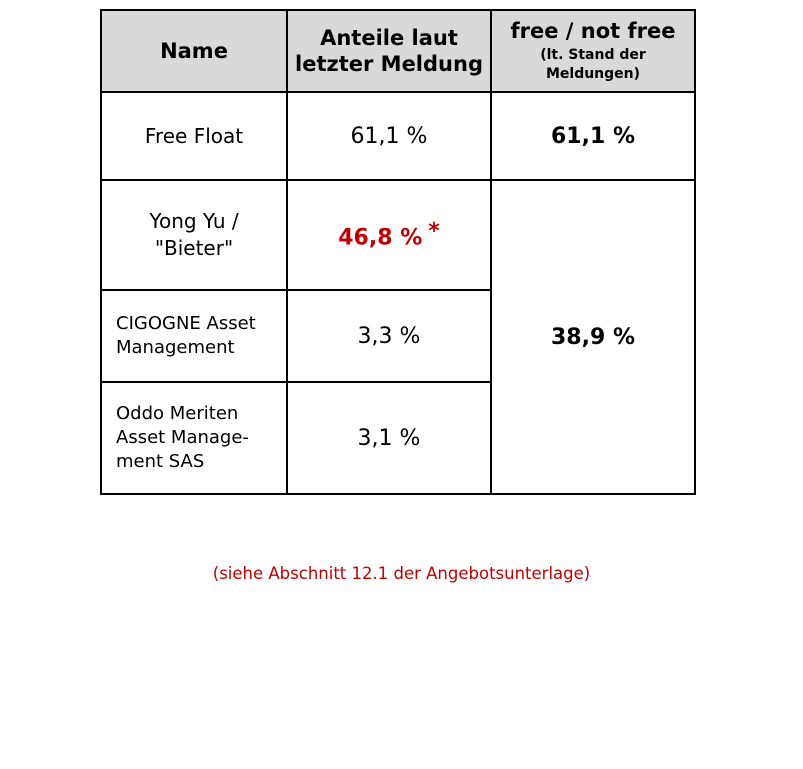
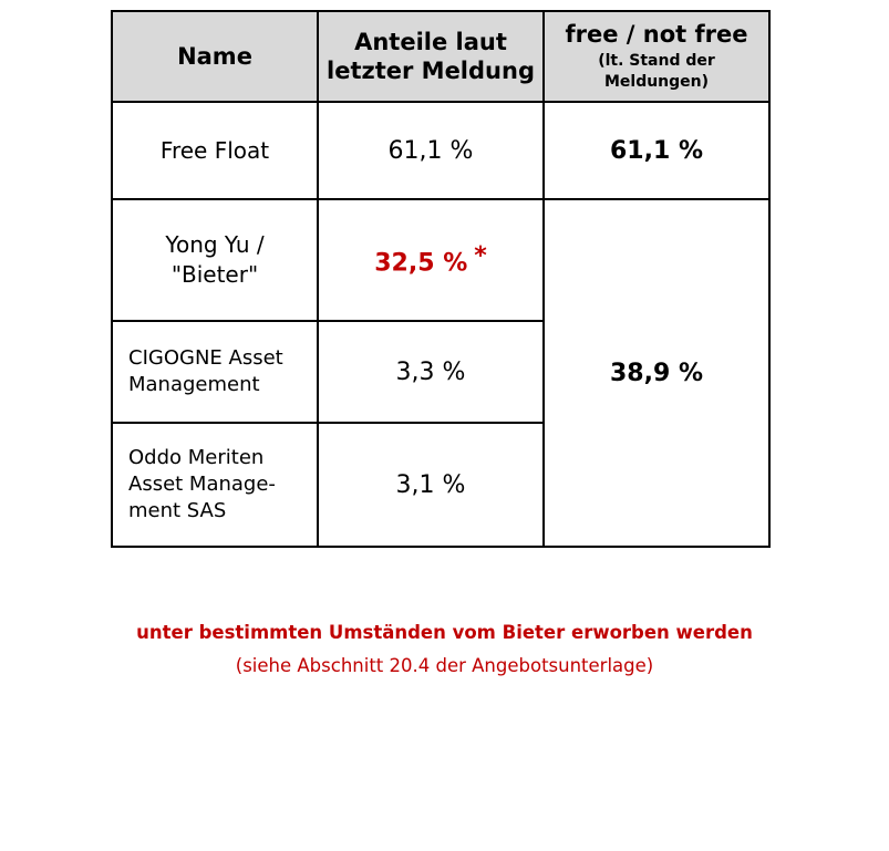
  Name	Anteile laut letzter Meldung	free / not free (lt. Stand der Meldungen)
  Free Float	61,1 %	61,1 %
- Yong Yu /"Bieter"	46,8 % *	38,9 %
+ Yong Yu /"Bieter"	32,5 % *	38,9 %
  CIGOGNE AssetManagement	3,3 %
  Oddo MeritenAsset Manage-ment SAS	3,1 %
+ unter bestimmten Umständen vom Bieter erworben werden
- (siehe Abschnitt 12.1 der Angebotsunterlage)
+ (siehe Abschnitt 20.4 der Angebotsunterlage)
